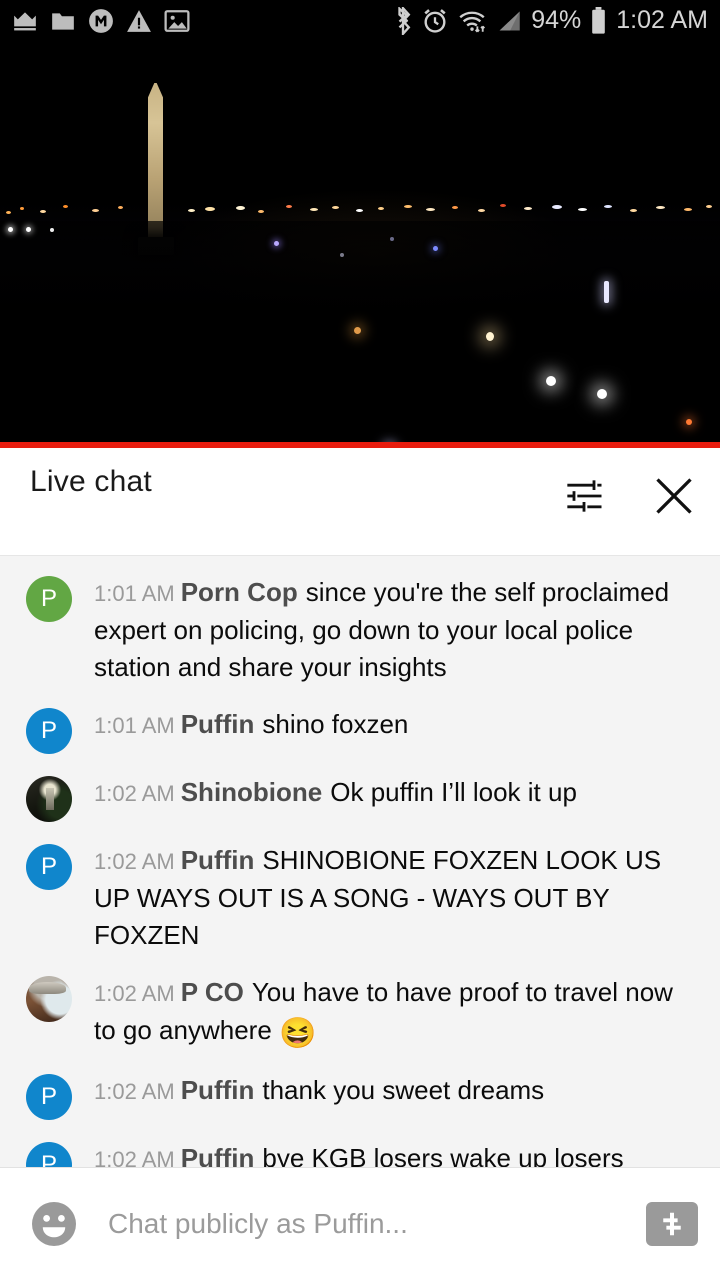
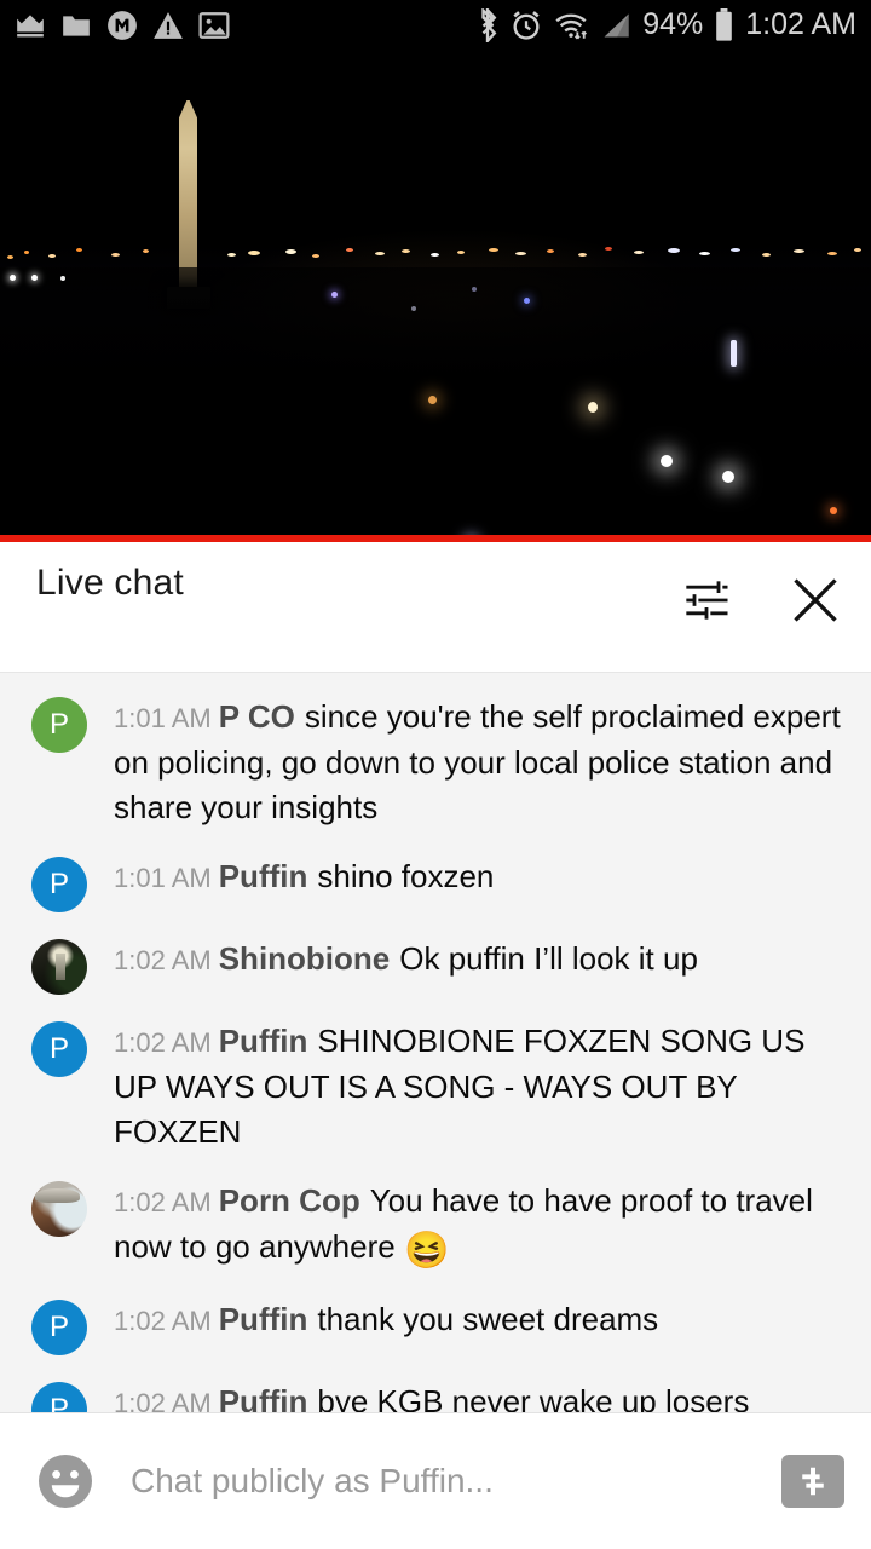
  94%
  1:02 AM
  Live chat
  P
- 1:01 AM Porn Cop since you're the self proclaimed expert on policing, go down to your local police station and share your insights
+ 1:01 AM P CO since you're the self proclaimed expert on policing, go down to your local police station and share your insights
  P
  1:01 AM Puffin shino foxzen
  1:02 AM Shinobione Ok puffin I’ll look it up
  P
- 1:02 AM Puffin SHINOBIONE FOXZEN LOOK US UP WAYS OUT IS A SONG - WAYS OUT BY FOXZEN
+ 1:02 AM Puffin SHINOBIONE FOXZEN SONG US UP WAYS OUT IS A SONG - WAYS OUT BY FOXZEN
- 1:02 AM P CO You have to have proof to travel now to go anywhere 😆
+ 1:02 AM Porn Cop You have to have proof to travel now to go anywhere 😆
  P
  1:02 AM Puffin thank you sweet dreams
  P
- 1:02 AM Puffin bye KGB losers wake up losers
+ 1:02 AM Puffin bye KGB never wake up losers
  Chat publicly as Puffin...
